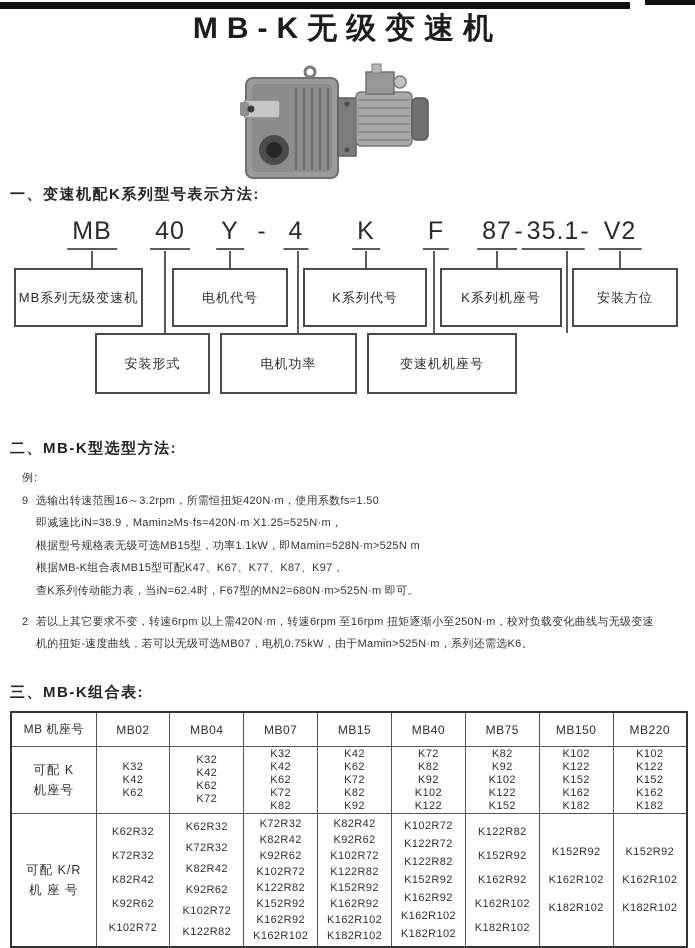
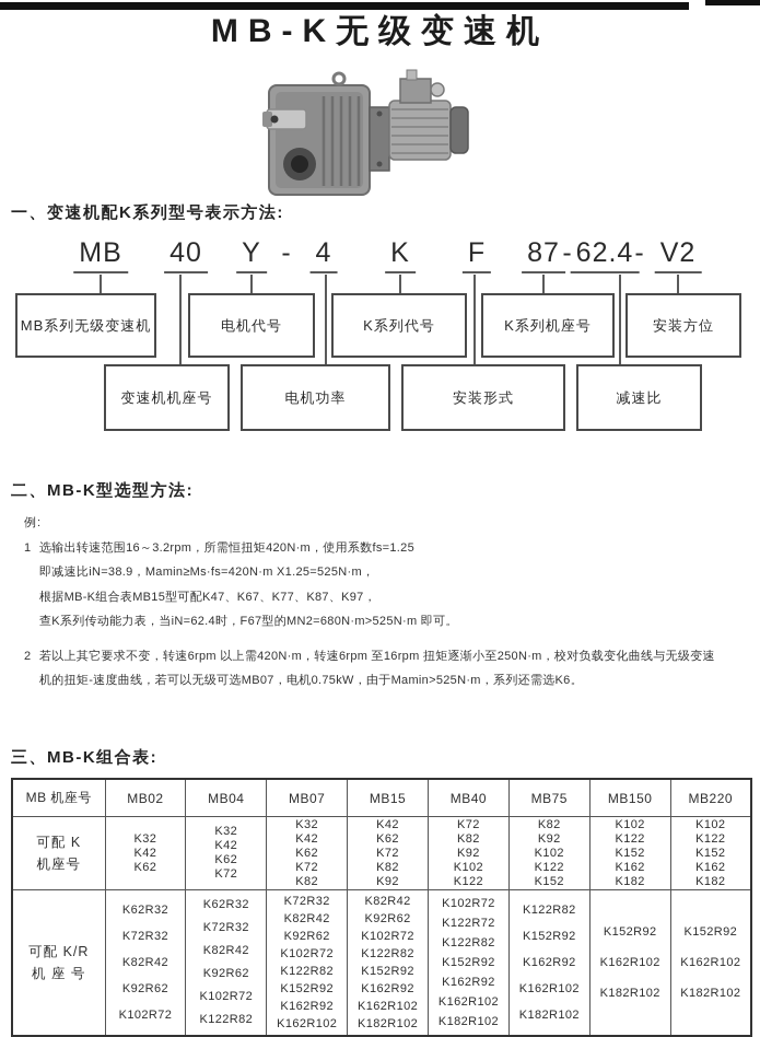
  MB-K无级变速机
  一、变速机配K系列型号表示方法:
  MB
  40
  Y
  -
  4
  K
  F
  87
  -
- 35.1
+ 62.4
  -
  V2
  MB系列无级变速机
  电机代号
  K系列代号
  K系列机座号
  安装方位
- 安装形式
+ 变速机机座号
  电机功率
- 变速机机座号
+ 安装形式
+ 减速比
  二、MB-K型选型方法:
  例:
- 9
+ 1
- 选输出转速范围16～3.2rpm，所需恒扭矩420N·m，使用系数fs=1.50
+ 选输出转速范围16～3.2rpm，所需恒扭矩420N·m，使用系数fs=1.25
  即减速比iN=38.9，Mamin≥Ms·fs=420N·m X1.25=525N·m，
- 根据型号规格表无级可选MB15型，功率1.1kW，即Mamin=528N·m>525N m
  根据MB-K组合表MB15型可配K47、K67、K77、K87、K97，
  查K系列传动能力表，当iN=62.4时，F67型的MN2=680N·m>525N·m 即可。
  2
  若以上其它要求不变，转速6rpm 以上需420N·m，转速6rpm 至16rpm 扭矩逐渐小至250N·m，校对负载变化曲线与无级变速
  机的扭矩-速度曲线，若可以无级可选MB07，电机0.75kW，由于Mamin>525N·m，系列还需选K6。
  三、MB-K组合表:
  MB 机座号	MB02	MB04	MB07	MB15	MB40	MB75	MB150	MB220
  可配 K 机座号	K32 K42 K62	K32 K42 K62 K72	K32 K42 K62 K72 K82	K42 K62 K72 K82 K92	K72 K82 K92 K102 K122	K82 K92 K102 K122 K152	K102 K122 K152 K162 K182	K102 K122 K152 K162 K182
  可配 K/R 机 座 号	K62R32 K72R32 K82R42 K92R62 K102R72	K62R32 K72R32 K82R42 K92R62 K102R72 K122R82	K72R32 K82R42 K92R62 K102R72 K122R82 K152R92 K162R92 K162R102	K82R42 K92R62 K102R72 K122R82 K152R92 K162R92 K162R102 K182R102	K102R72 K122R72 K122R82 K152R92 K162R92 K162R102 K182R102	K122R82 K152R92 K162R92 K162R102 K182R102	K152R92 K162R102 K182R102	K152R92 K162R102 K182R102
